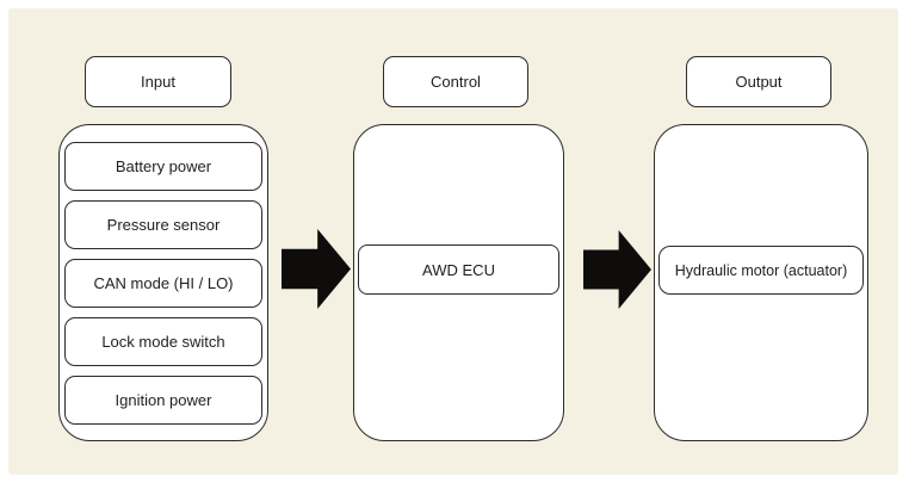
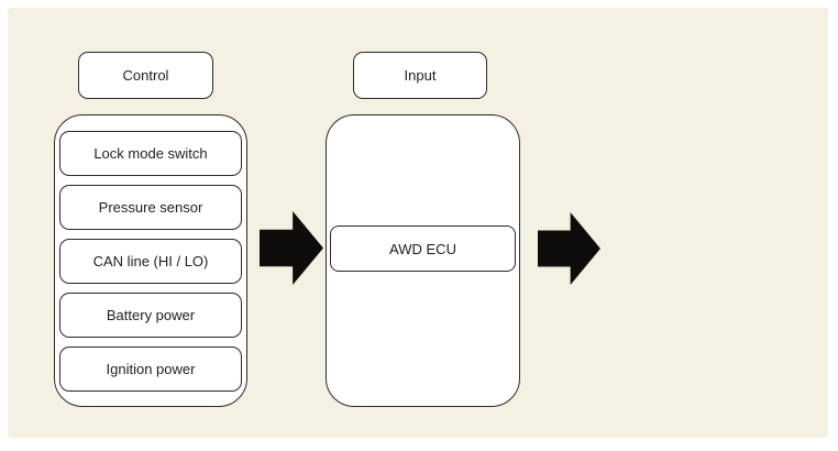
- Input
+ Control
- Battery power
+ Lock mode switch
  Pressure sensor
- CAN mode (HI / LO)
+ CAN line (HI / LO)
- Lock mode switch
+ Battery power
  Ignition power
- Control
+ Input
  AWD ECU
- Output
- Hydraulic motor (actuator)
